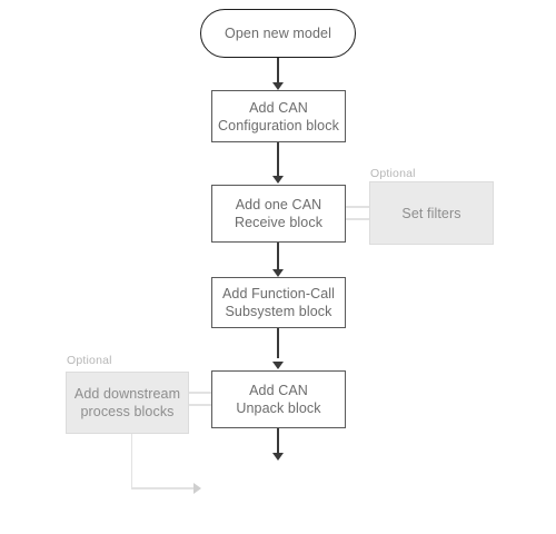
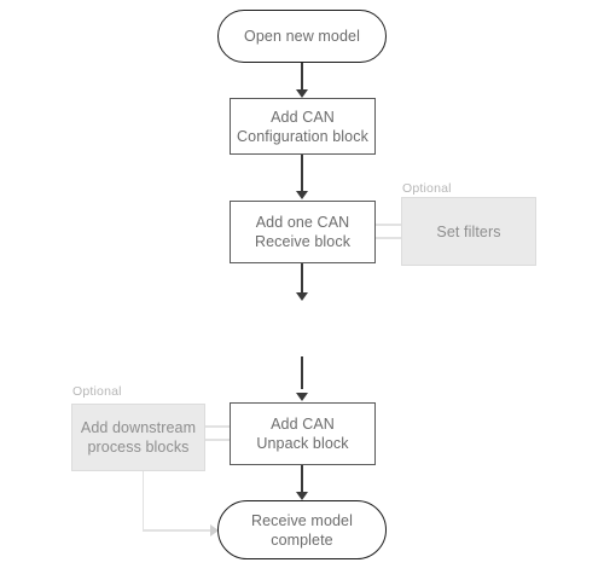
  Open new model
  Add CAN
  Configuration block
  Add one CAN
  Receive block
  Optional
  Set filters
- Add Function-Call
- Subsystem block
  Add CAN
  Unpack block
  Optional
  Add downstream
  process blocks
+ Receive model
+ complete
